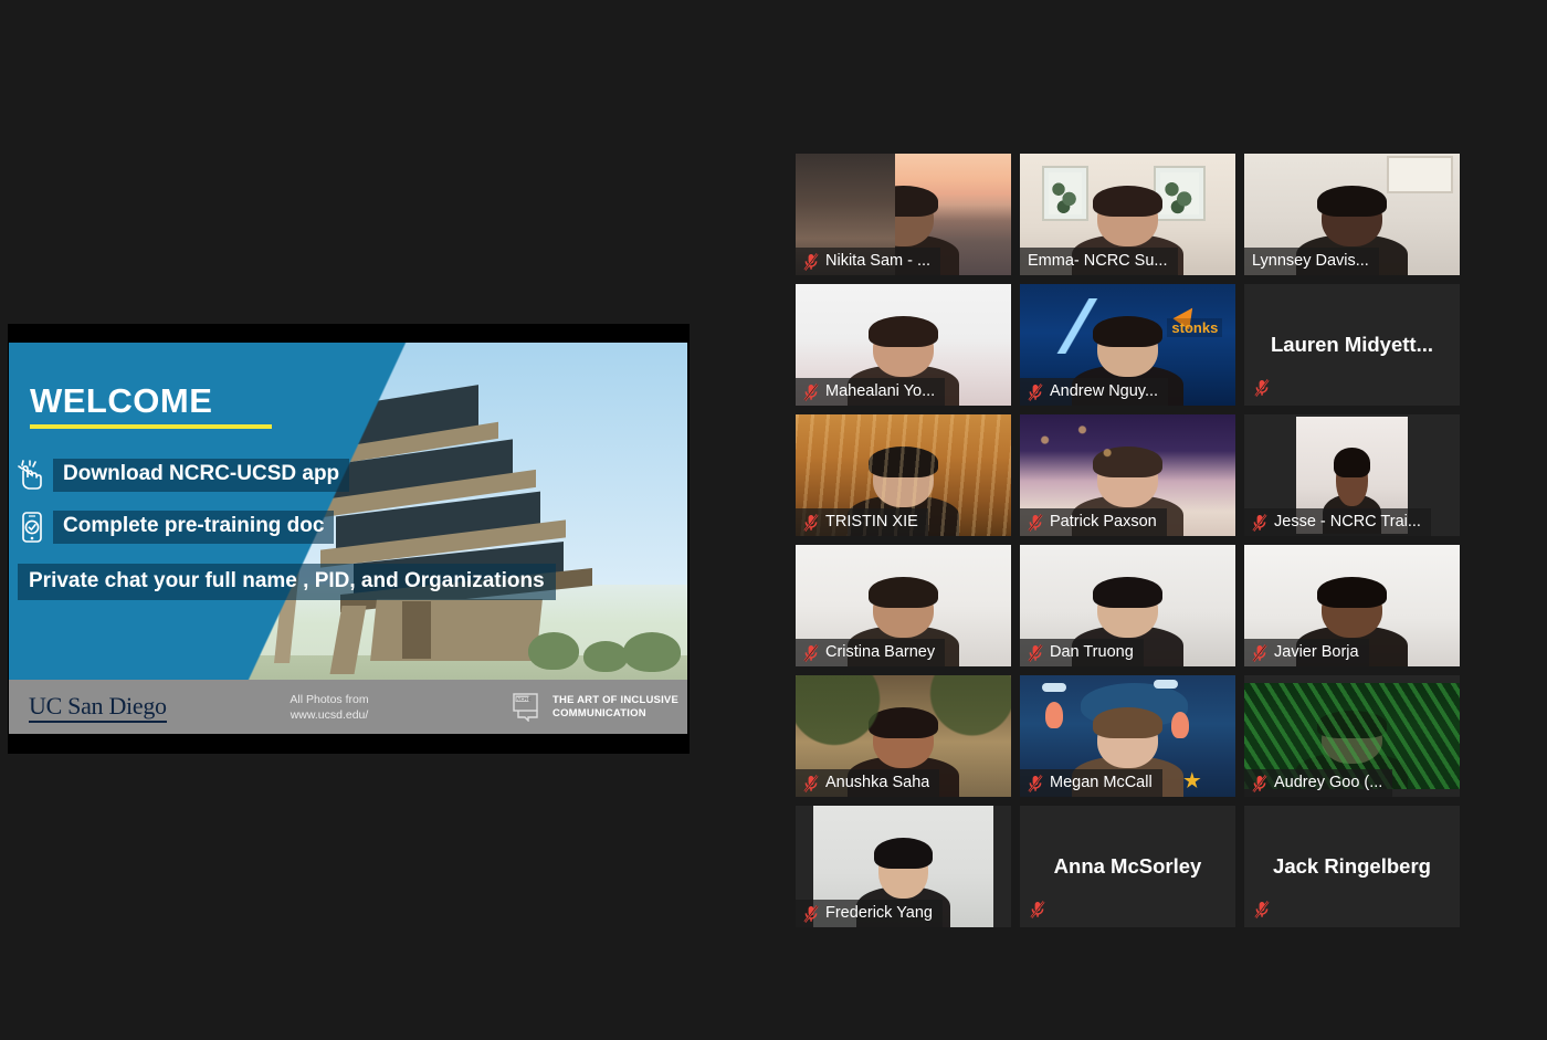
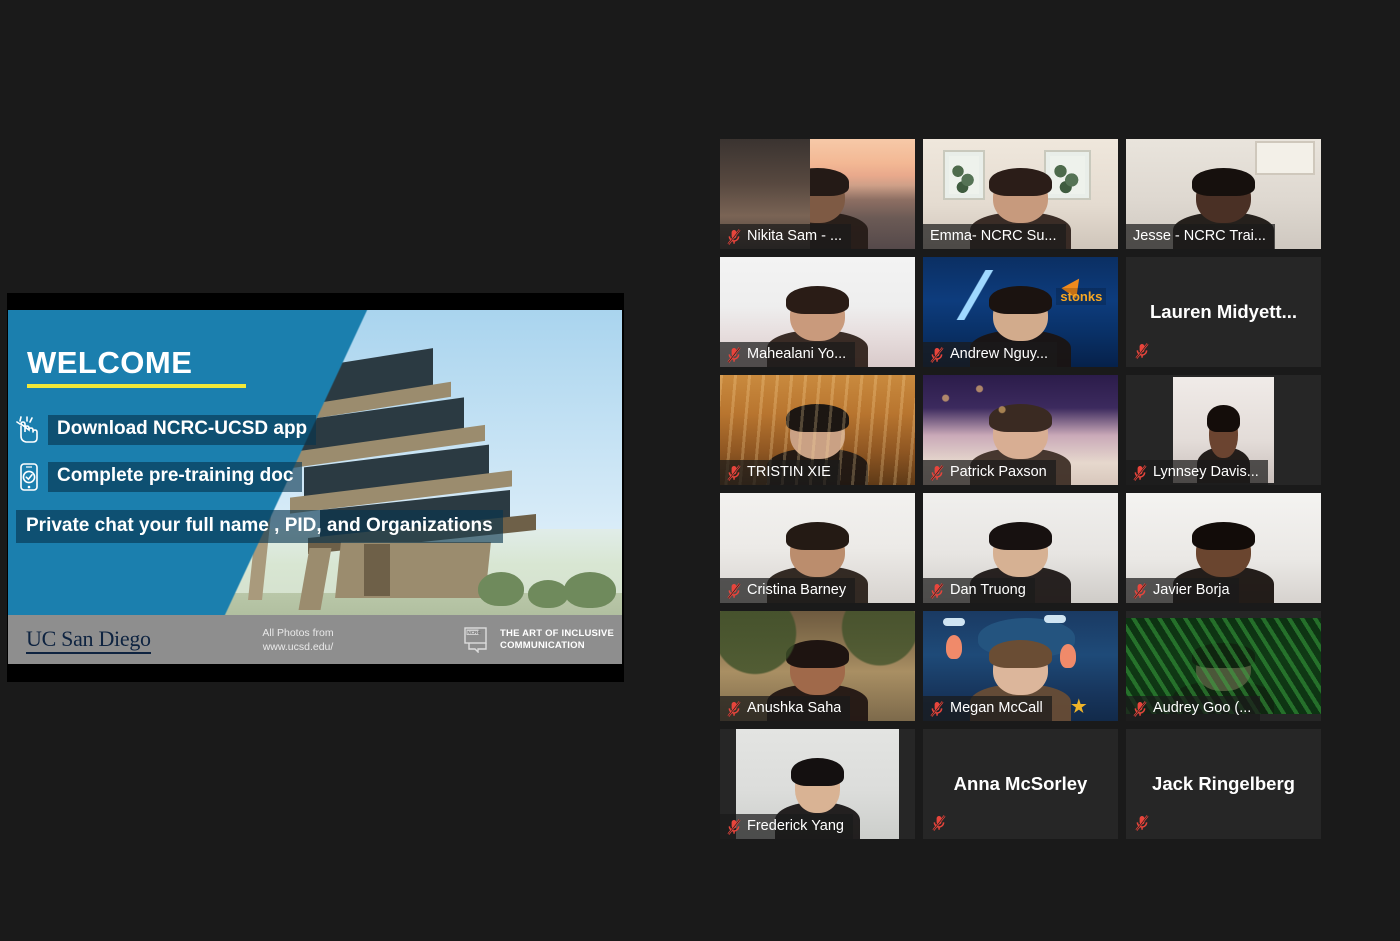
  WELCOME
  Download NCRC-UCSD app
  Complete pre-training doc
  Private chat your full name , PID, and Organizations
  UC San Diego
  All Photos from
  www.ucsd.edu/
  THE ART OF INCLUSIVE
  COMMUNICATION
  Nikita Sam - ...
  Emma- NCRC Su...
- Lynnsey Davis...
+ Jesse - NCRC Trai...
  Mahealani Yo...
  stonks
  Andrew Nguy...
  Lauren Midyett...
  TRISTIN XIE
  Patrick Paxson
- Jesse - NCRC Trai...
+ Lynnsey Davis...
  Cristina Barney
  Dan Truong
  Javier Borja
  Anushka Saha
  Megan McCall
  Audrey Goo (...
  Frederick Yang
  Anna McSorley
  Jack Ringelberg
